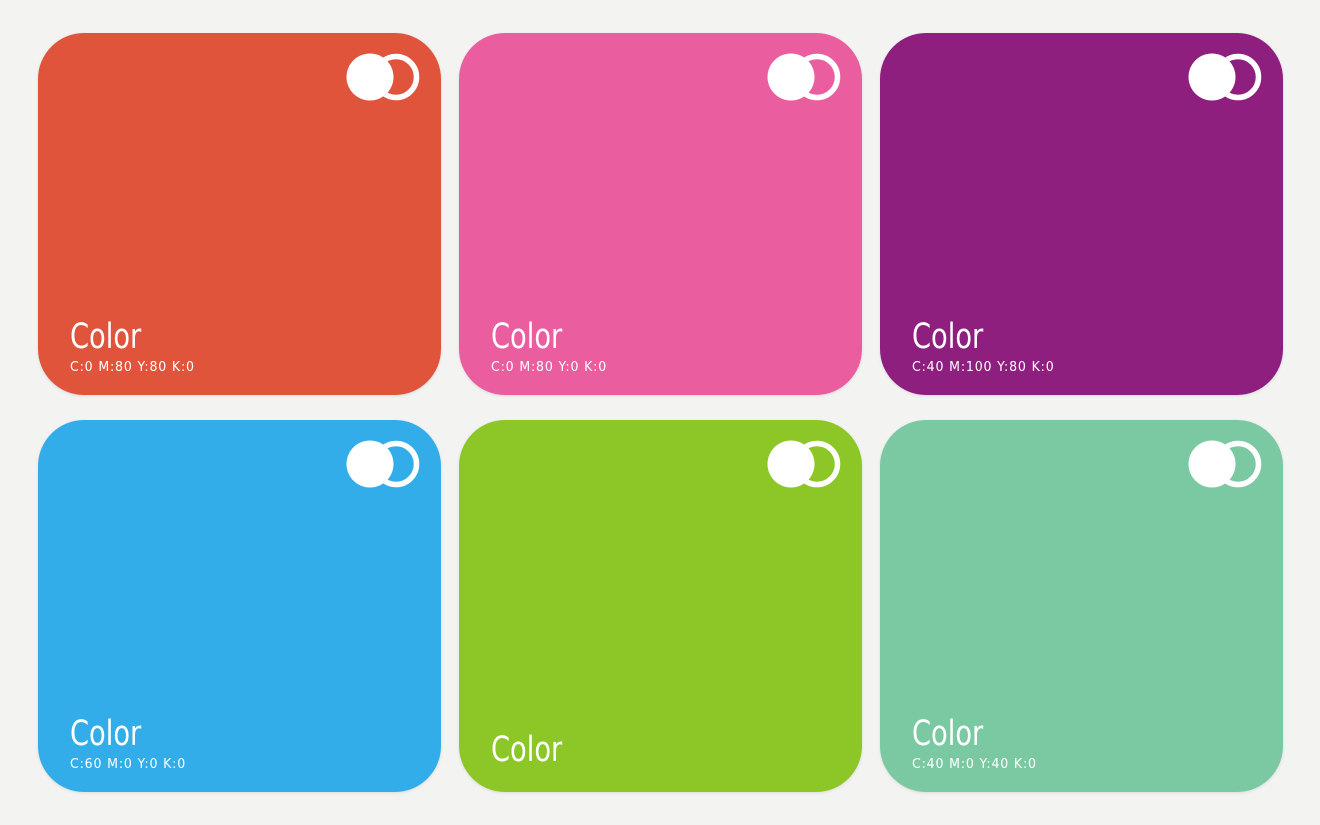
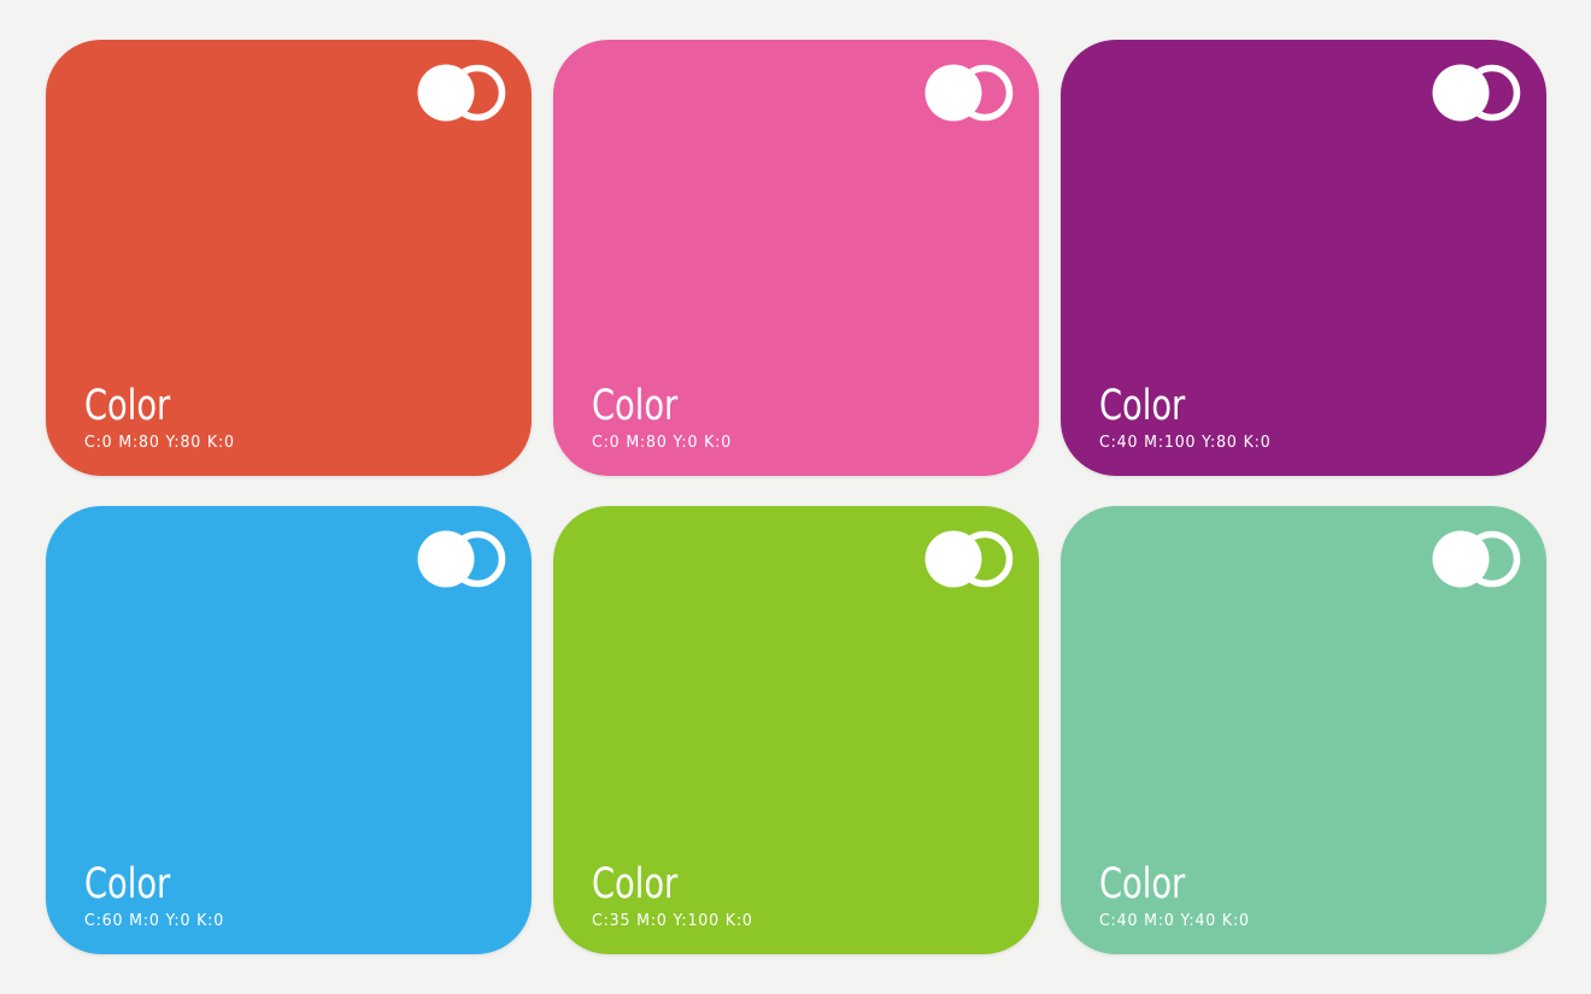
  Color
  C:0 M:80 Y:80 K:0
  Color
  C:0 M:80 Y:0 K:0
  Color
  C:40 M:100 Y:80 K:0
  Color
  C:60 M:0 Y:0 K:0
  Color
+ C:35 M:0 Y:100 K:0
  Color
  C:40 M:0 Y:40 K:0
